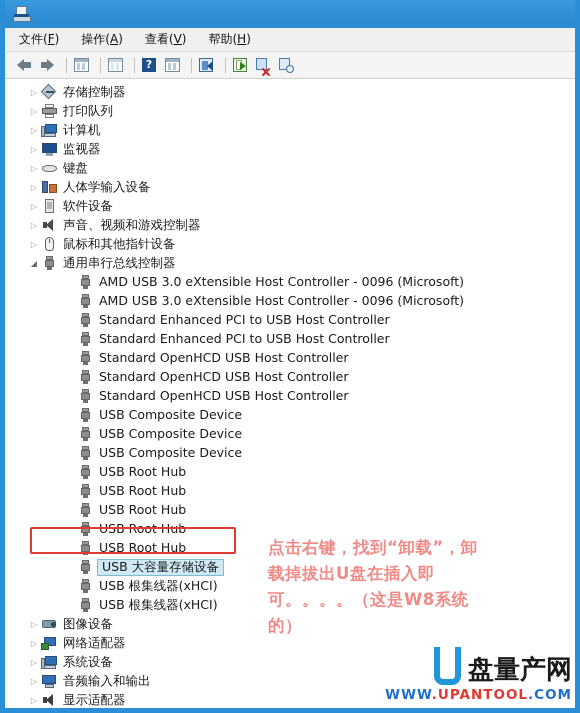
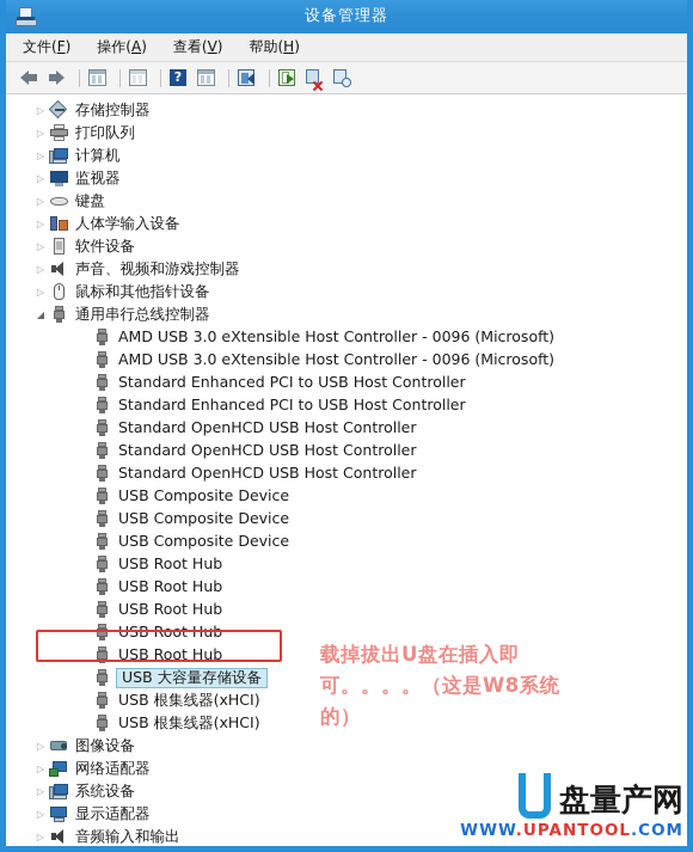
+ 设备管理器
  文件(F)
  操作(A)
  查看(V)
  帮助(H)
  ?
  ▷
  存储控制器
  ▷
  打印队列
  ▷
  计算机
  ▷
  监视器
  ▷
  键盘
  ▷
  人体学输入设备
  ▷
  软件设备
  ▷
  声音、视频和游戏控制器
  ▷
  鼠标和其他指针设备
  ◢
  通用串行总线控制器
  AMD USB 3.0 eXtensible Host Controller - 0096 (Microsoft)
  AMD USB 3.0 eXtensible Host Controller - 0096 (Microsoft)
  Standard Enhanced PCI to USB Host Controller
  Standard Enhanced PCI to USB Host Controller
  Standard OpenHCD USB Host Controller
  Standard OpenHCD USB Host Controller
  Standard OpenHCD USB Host Controller
  USB Composite Device
  USB Composite Device
  USB Composite Device
  USB Root Hub
  USB Root Hub
  USB Root Hub
  USB Root Hub
  USB Root Hub
  USB 大容量存储设备
  USB 根集线器(xHCI)
  USB 根集线器(xHCI)
  ▷
  图像设备
  ▷
  网络适配器
  ▷
  系统设备
  ▷
- 音频输入和输出
+ 显示适配器
  ▷
- 显示适配器
+ 音频输入和输出
- 点击右键，找到“卸载”，卸
  载掉拔出U盘在插入即
  可。。。。（这是W8系统
  的）
  盘量产网
  WWW.UPANTOOL.COM
